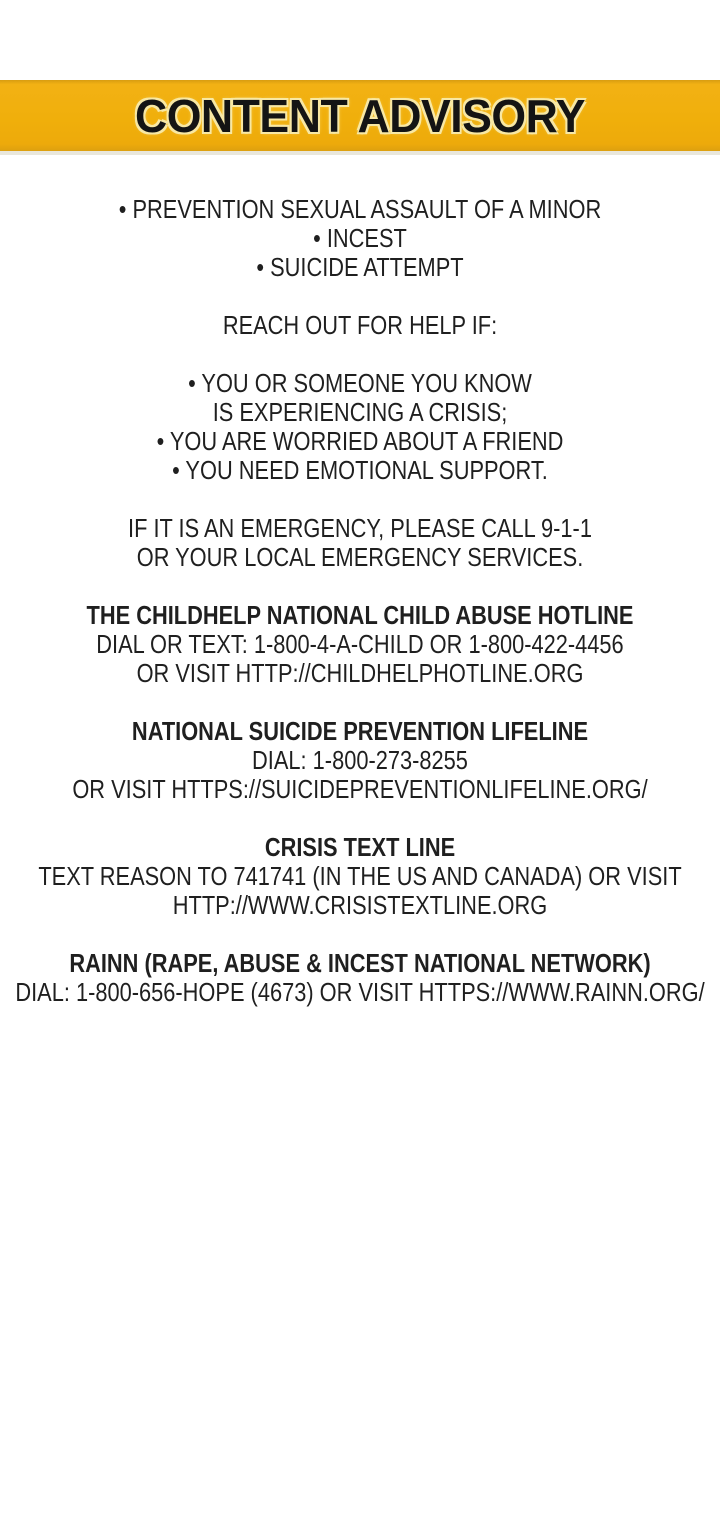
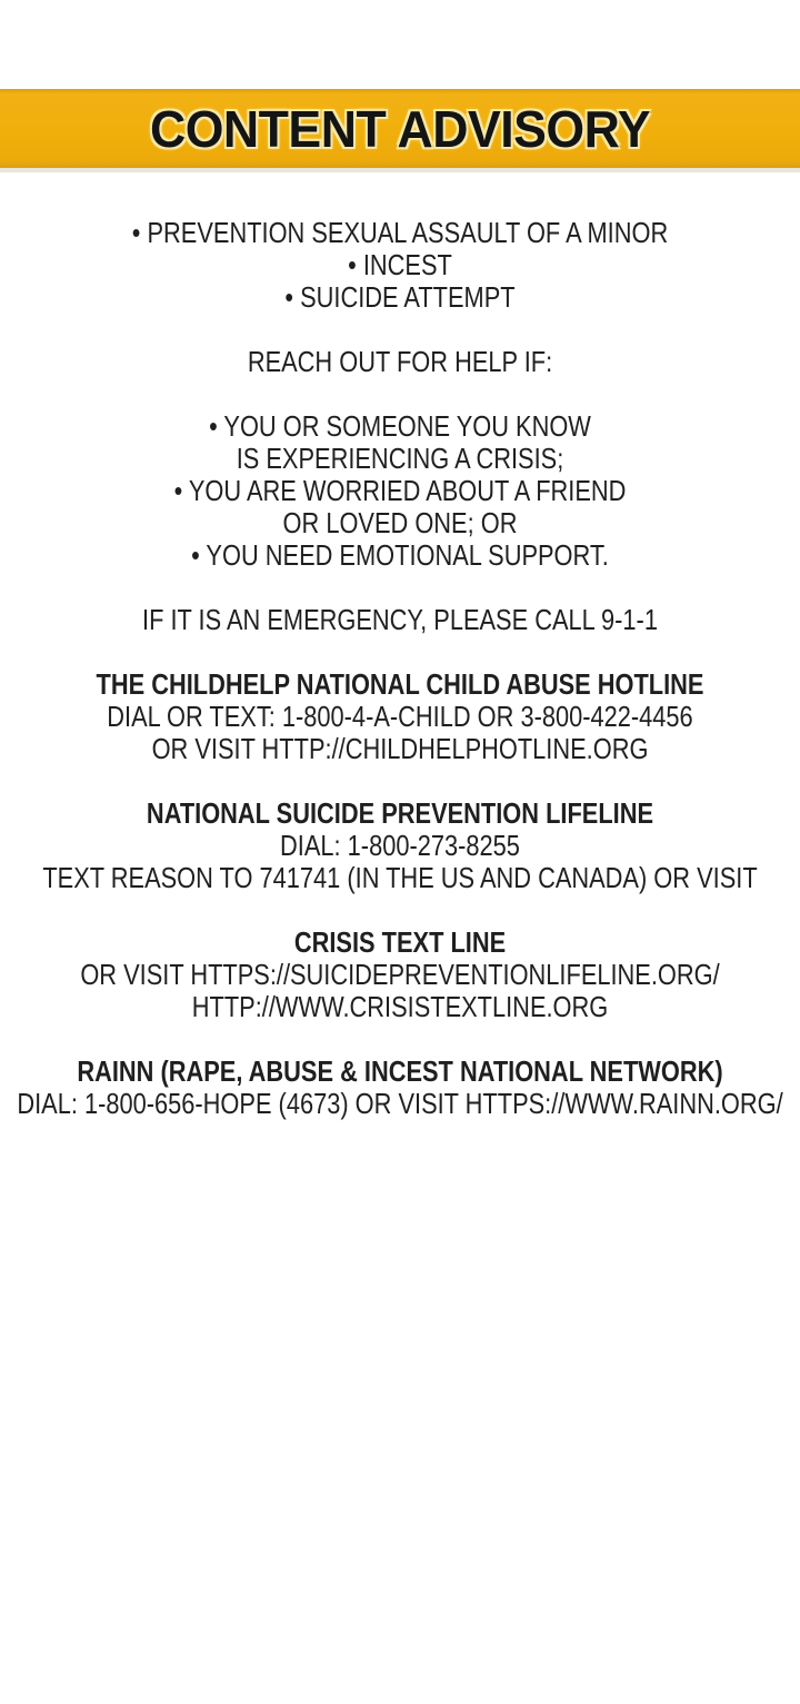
  CONTENT ADVISORY
  • PREVENTION SEXUAL ASSAULT OF A MINOR
  • INCEST
  • SUICIDE ATTEMPT
  REACH OUT FOR HELP IF:
  • YOU OR SOMEONE YOU KNOW
  IS EXPERIENCING A CRISIS;
  • YOU ARE WORRIED ABOUT A FRIEND
+ OR LOVED ONE; OR
  • YOU NEED EMOTIONAL SUPPORT.
  IF IT IS AN EMERGENCY, PLEASE CALL 9-1-1
- OR YOUR LOCAL EMERGENCY SERVICES.
  THE CHILDHELP NATIONAL CHILD ABUSE HOTLINE
- DIAL OR TEXT: 1-800-4-A-CHILD OR 1-800-422-4456
+ DIAL OR TEXT: 1-800-4-A-CHILD OR 3-800-422-4456
  OR VISIT HTTP://CHILDHELPHOTLINE.ORG
  NATIONAL SUICIDE PREVENTION LIFELINE
  DIAL: 1-800-273-8255
- OR VISIT HTTPS://SUICIDEPREVENTIONLIFELINE.ORG/
+ TEXT REASON TO 741741 (IN THE US AND CANADA) OR VISIT
  CRISIS TEXT LINE
- TEXT REASON TO 741741 (IN THE US AND CANADA) OR VISIT
+ OR VISIT HTTPS://SUICIDEPREVENTIONLIFELINE.ORG/
  HTTP://WWW.CRISISTEXTLINE.ORG
  RAINN (RAPE, ABUSE & INCEST NATIONAL NETWORK)
  DIAL: 1-800-656-HOPE (4673) OR VISIT HTTPS://WWW.RAINN.ORG/
